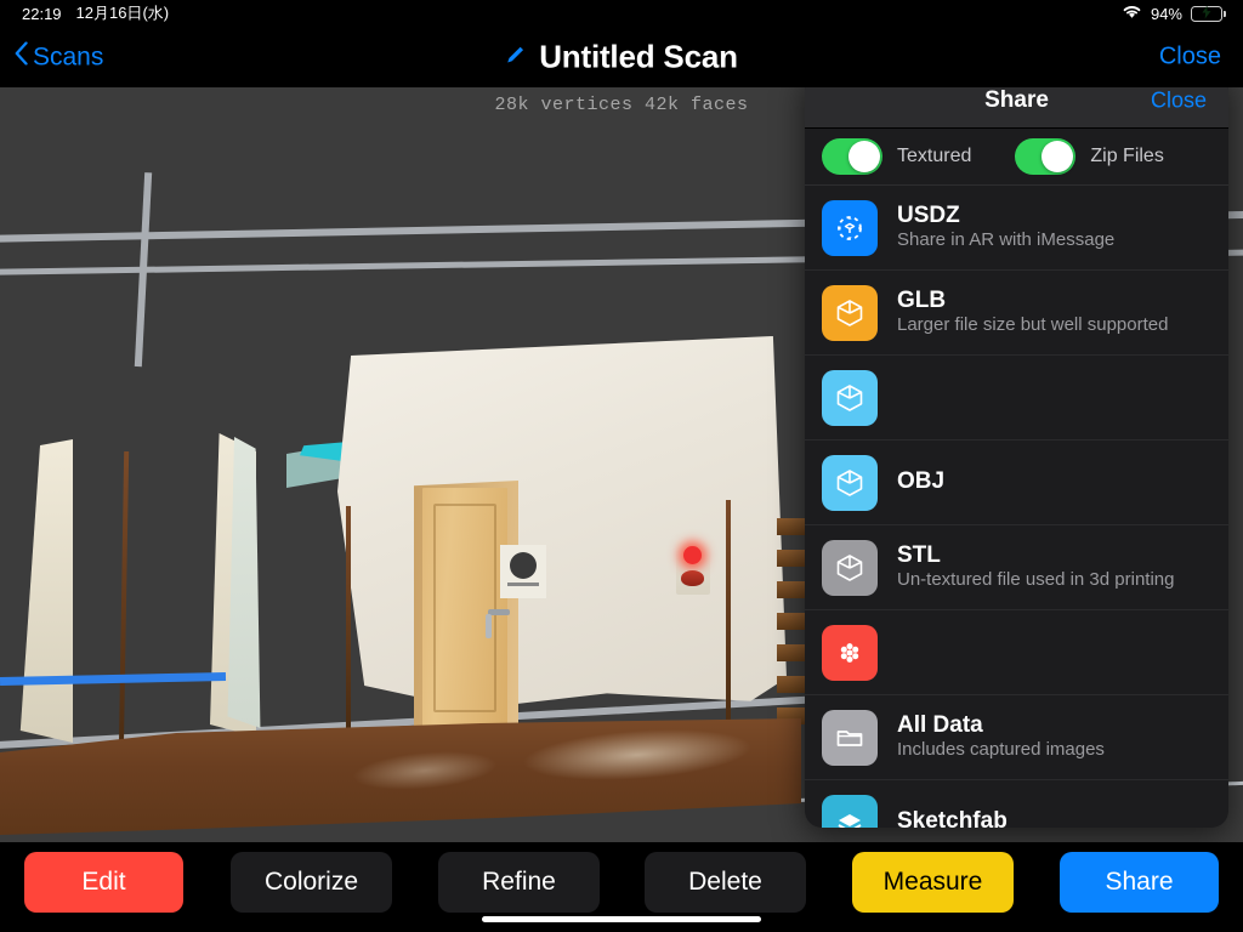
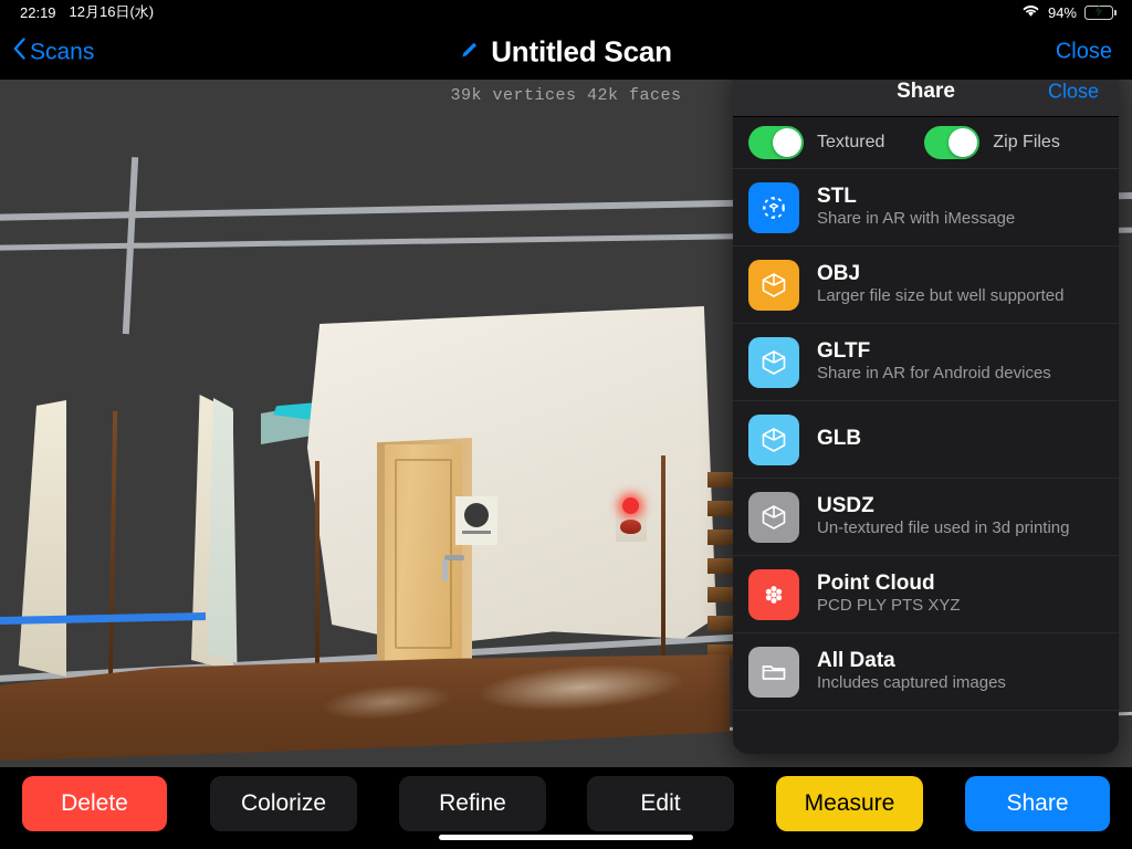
  22:19
  12月16日(水)
  94%
  Scans
  Untitled Scan
  Close
- 28k vertices 42k faces
+ 39k vertices 42k faces
  Share
  Close
  Textured
  Zip Files
- USDZ
+ STL
  Share in AR with iMessage
- GLB
+ OBJ
  Larger file size but well supported
+ GLTF
+ Share in AR for Android devices
- OBJ
+ GLB
- STL
+ USDZ
  Un-textured file used in 3d printing
+ Point Cloud
+ PCD PLY PTS XYZ
  All Data
  Includes captured images
- Sketchfab
- Edit
+ Delete
  Colorize
  Refine
- Delete
+ Edit
  Measure
  Share
